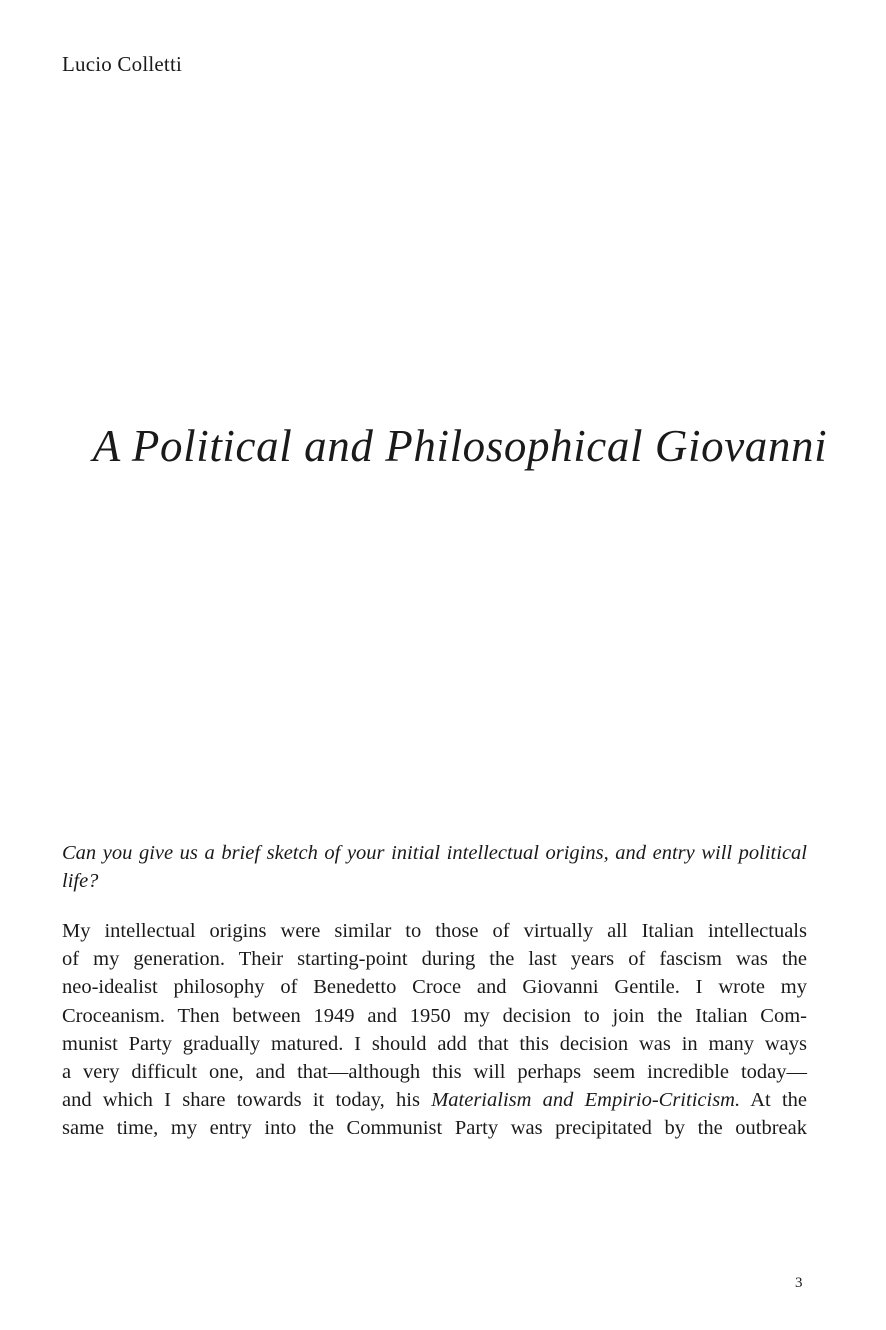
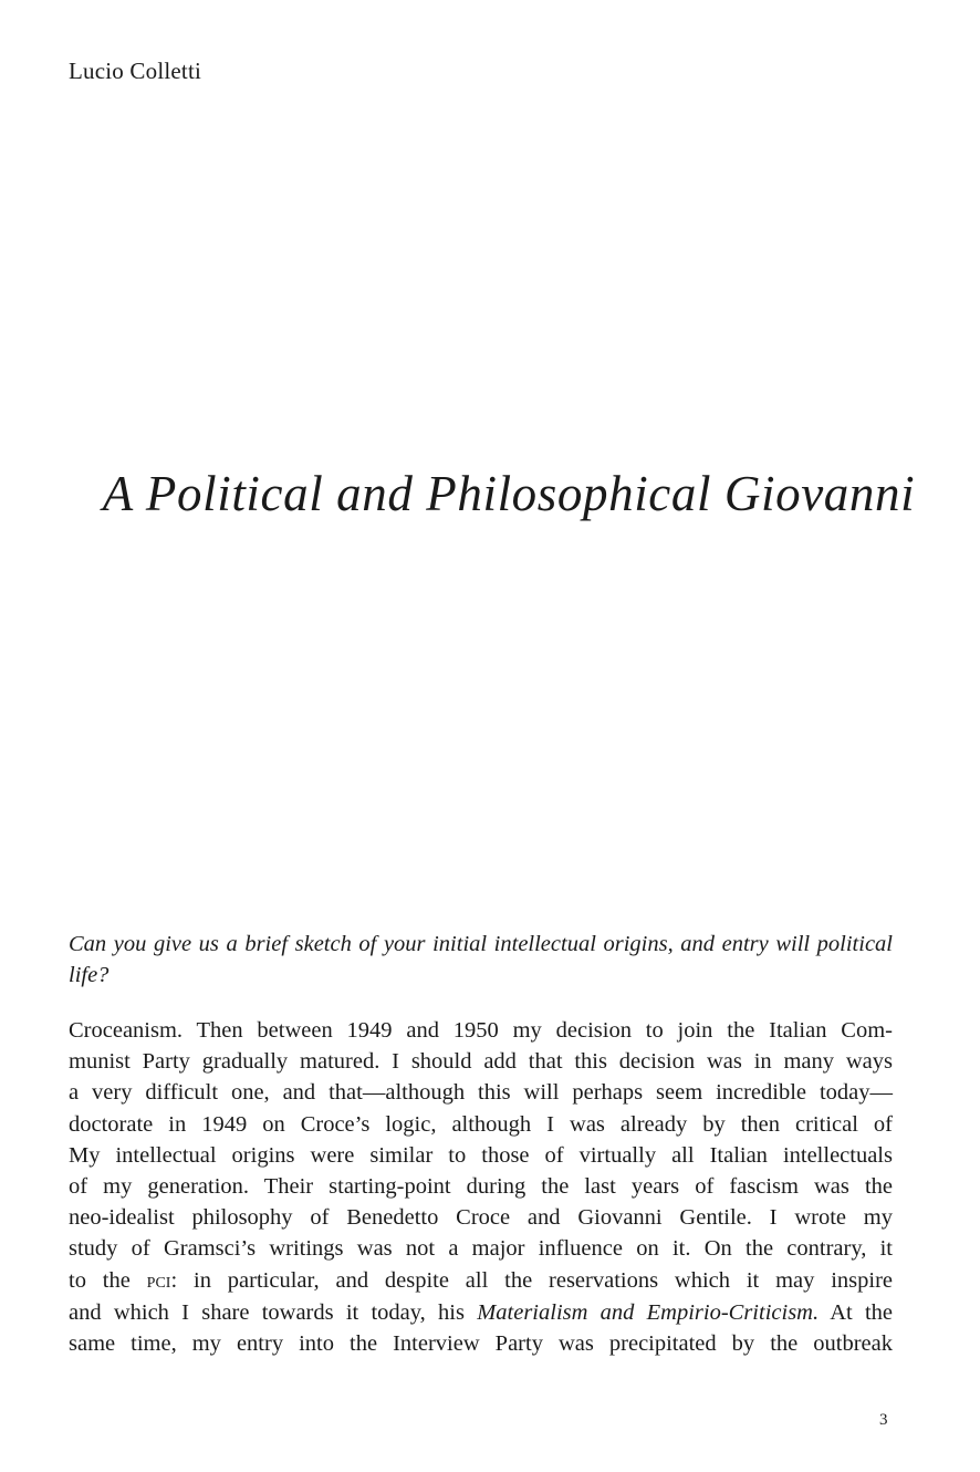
  Lucio Colletti
  A Political and Philosophical Giovanni
  Can you give us a brief sketch of your initial intellectual origins, and entry will political life?
- My intellectual origins were similar to those of virtually all Italian intellectuals
+ Croceanism. Then between 1949 and 1950 my decision to join the Italian Com-
- of my generation. Their starting-point during the last years of fascism was the
+ munist Party gradually matured. I should add that this decision was in many ways
- neo-idealist philosophy of Benedetto Croce and Giovanni Gentile. I wrote my
+ a very difficult one, and that—although this will perhaps seem incredible today—
+ doctorate in 1949 on Croce’s logic, although I was already by then critical of
- Croceanism. Then between 1949 and 1950 my decision to join the Italian Com-
+ My intellectual origins were similar to those of virtually all Italian intellectuals
- munist Party gradually matured. I should add that this decision was in many ways
+ of my generation. Their starting-point during the last years of fascism was the
- a very difficult one, and that—although this will perhaps seem incredible today—
+ neo-idealist philosophy of Benedetto Croce and Giovanni Gentile. I wrote my
+ study of Gramsci’s writings was not a major influence on it. On the contrary, it
+ to the pci: in particular, and despite all the reservations which it may inspire
  and which I share towards it today, his Materialism and Empirio-Criticism. At the
- same time, my entry into the Communist Party was precipitated by the outbreak
+ same time, my entry into the Interview Party was precipitated by the outbreak
  3
